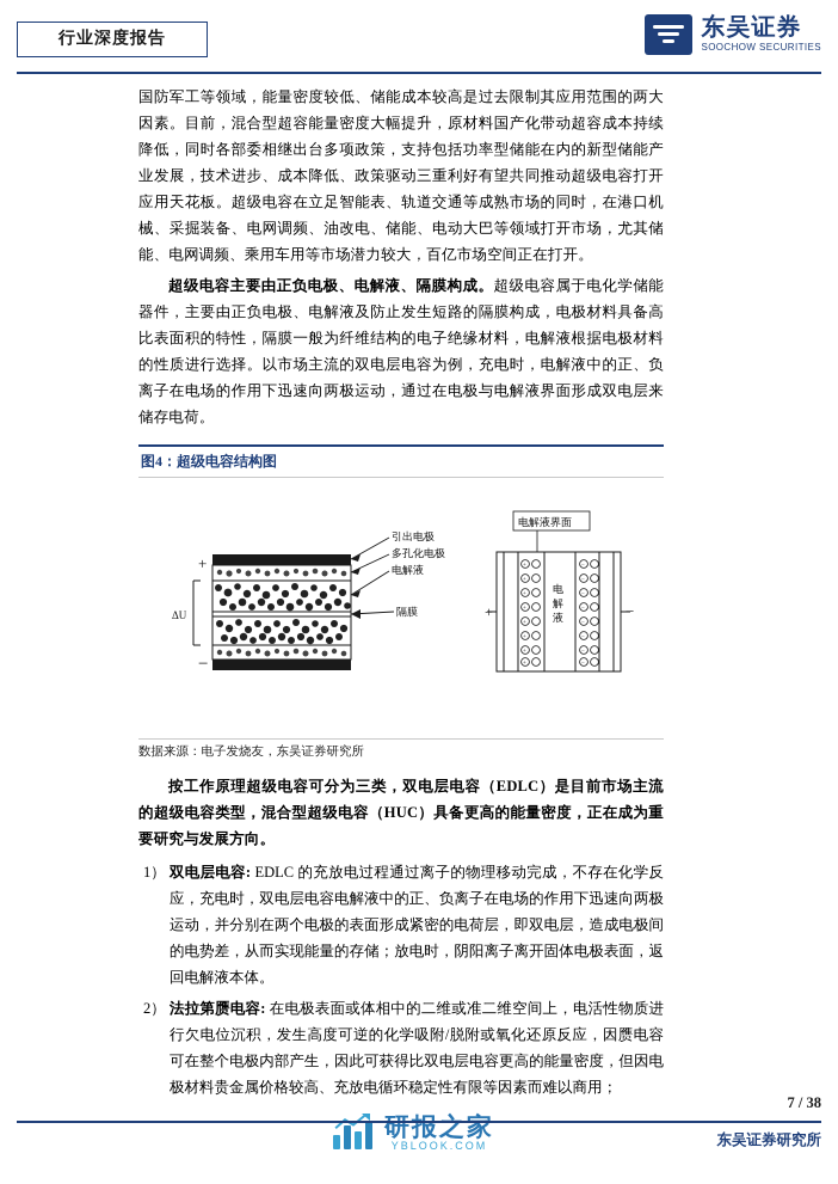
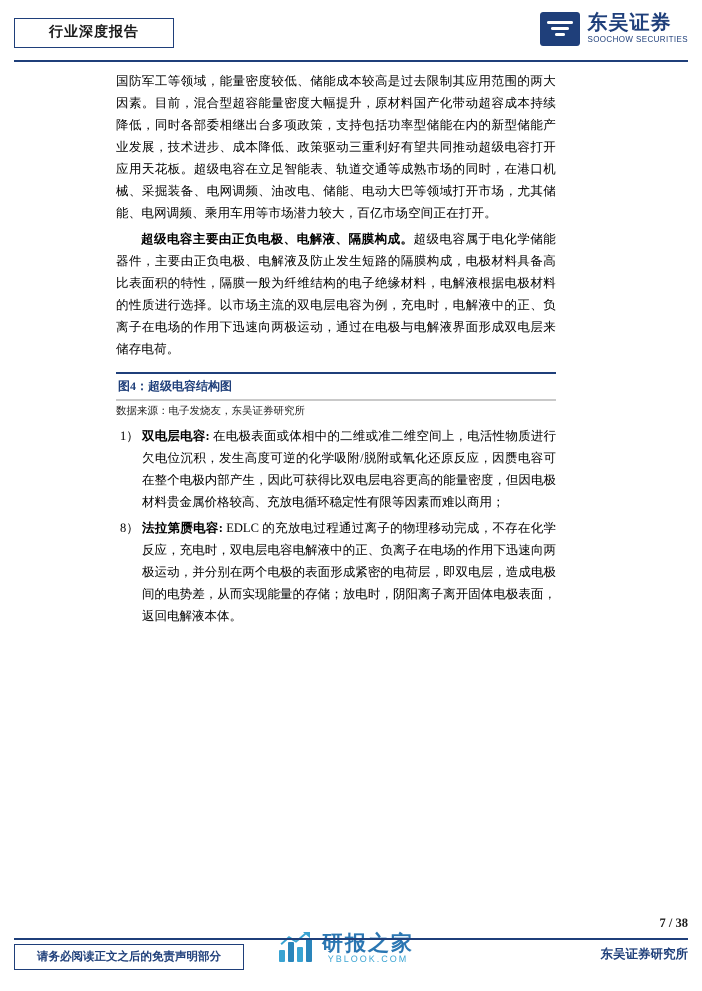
  行业深度报告
  东吴证券
  SOOCHOW SECURITIES
  国防军工等领域，能量密度较低、储能成本较高是过去限制其应用范围的两大因素。目前，混合型超容能量密度大幅提升，原材料国产化带动超容成本持续降低，同时各部委相继出台多项政策，支持包括功率型储能在内的新型储能产业发展，技术进步、成本降低、政策驱动三重利好有望共同推动超级电容打开应用天花板。超级电容在立足智能表、轨道交通等成熟市场的同时，在港口机械、采掘装备、电网调频、油改电、储能、电动大巴等领域打开市场，尤其储能、电网调频、乘用车用等市场潜力较大，百亿市场空间正在打开。
  超级电容主要由正负电极、电解液、隔膜构成。超级电容属于电化学储能器件，主要由正负电极、电解液及防止发生短路的隔膜构成，电极材料具备高比表面积的特性，隔膜一般为纤维结构的电子绝缘材料，电解液根据电极材料的性质进行选择。以市场主流的双电层电容为例，充电时，电解液中的正、负离子在电场的作用下迅速向两极运动，通过在电极与电解液界面形成双电层来储存电荷。
  图4：超级电容结构图
- +
- −
- ΔU
- 引出电极
- 多孔化电极
- 电解液
- 隔膜
- 电
- 解
- 液
- 电解液界面
  数据来源：电子发烧友，东吴证券研究所
- 按工作原理超级电容可分为三类，双电层电容（EDLC）是目前市场主流的超级电容类型，混合型超级电容（HUC）具备更高的能量密度，正在成为重要研究与发展方向。
  1）
- 双电层电容: EDLC 的充放电过程通过离子的物理移动完成，不存在化学反应，充电时，双电层电容电解液中的正、负离子在电场的作用下迅速向两极运动，并分别在两个电极的表面形成紧密的电荷层，即双电层，造成电极间的电势差，从而实现能量的存储；放电时，阴阳离子离开固体电极表面，返回电解液本体。
+ 双电层电容: 在电极表面或体相中的二维或准二维空间上，电活性物质进行欠电位沉积，发生高度可逆的化学吸附/脱附或氧化还原反应，因赝电容可在整个电极内部产生，因此可获得比双电层电容更高的能量密度，但因电极材料贵金属价格较高、充放电循环稳定性有限等因素而难以商用；
- 2）
+ 8）
- 法拉第赝电容: 在电极表面或体相中的二维或准二维空间上，电活性物质进行欠电位沉积，发生高度可逆的化学吸附/脱附或氧化还原反应，因赝电容可在整个电极内部产生，因此可获得比双电层电容更高的能量密度，但因电极材料贵金属价格较高、充放电循环稳定性有限等因素而难以商用；
+ 法拉第赝电容: EDLC 的充放电过程通过离子的物理移动完成，不存在化学反应，充电时，双电层电容电解液中的正、负离子在电场的作用下迅速向两极运动，并分别在两个电极的表面形成紧密的电荷层，即双电层，造成电极间的电势差，从而实现能量的存储；放电时，阴阳离子离开固体电极表面，返回电解液本体。
  7 / 38
  研报之家
  YBLOOK.COM
+ 请务必阅读正文之后的免责声明部分
  东吴证券研究所
